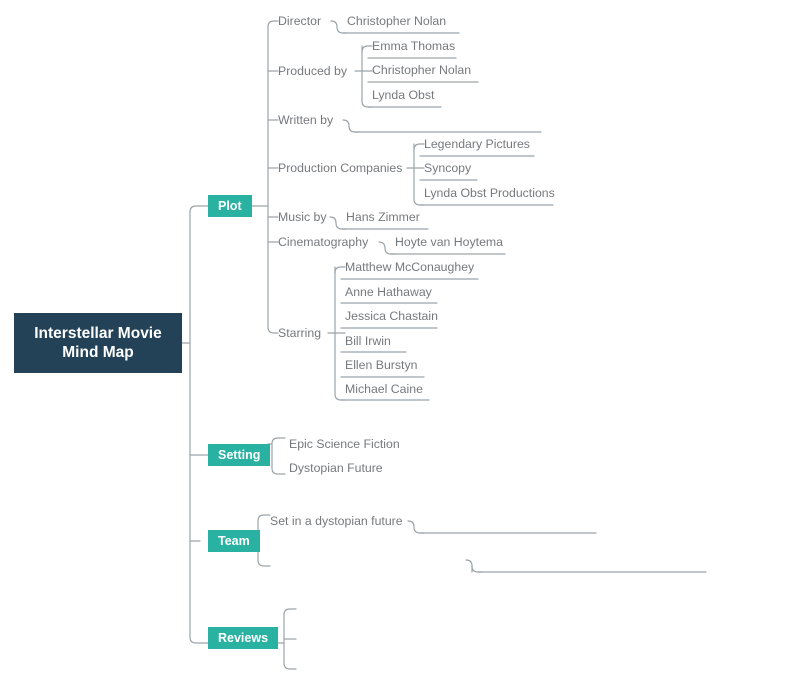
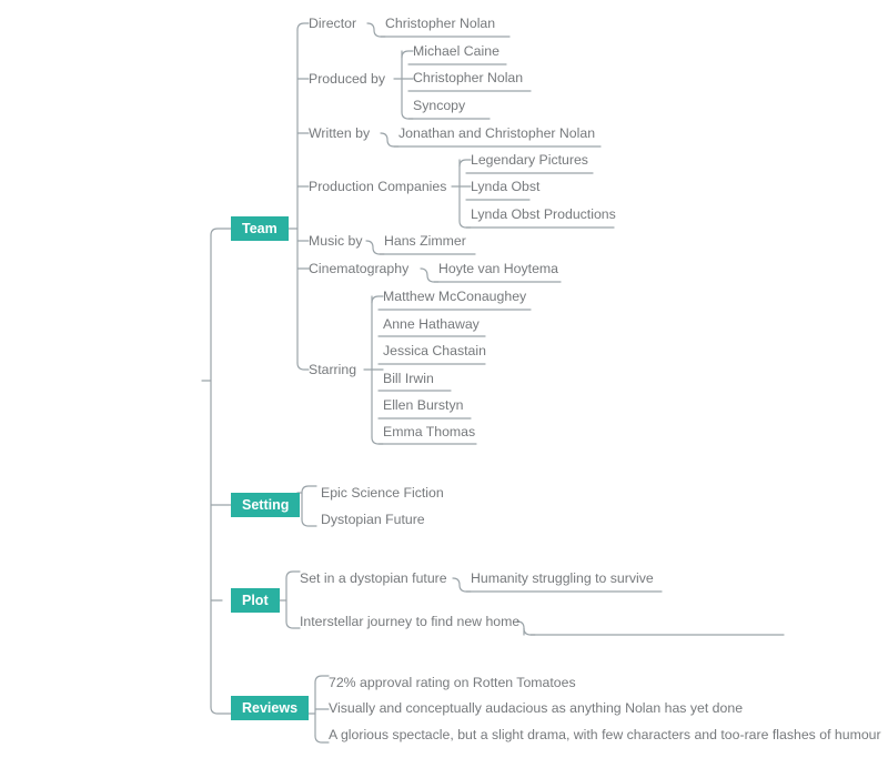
- Interstellar Movie
- Mind Map
- Plot
+ Team
  Setting
- Team
+ Plot
  Reviews
  Director
  Produced by
  Written by
  Production Companies
  Music by
  Cinematography
  Starring
  Christopher Nolan
- Emma Thomas
+ Michael Caine
  Christopher Nolan
- Lynda Obst
+ Syncopy
+ Jonathan and Christopher Nolan
  Legendary Pictures
- Syncopy
+ Lynda Obst
  Lynda Obst Productions
  Hans Zimmer
  Hoyte van Hoytema
  Matthew McConaughey
  Anne Hathaway
  Jessica Chastain
  Bill Irwin
  Ellen Burstyn
- Michael Caine
+ Emma Thomas
  Epic Science Fiction
  Dystopian Future
  Set in a dystopian future
+ Humanity struggling to survive
+ Interstellar journey to find new home
+ 72% approval rating on Rotten Tomatoes
+ Visually and conceptually audacious as anything Nolan has yet done
+ A glorious spectacle, but a slight drama, with few characters and too-rare flashes of humour
